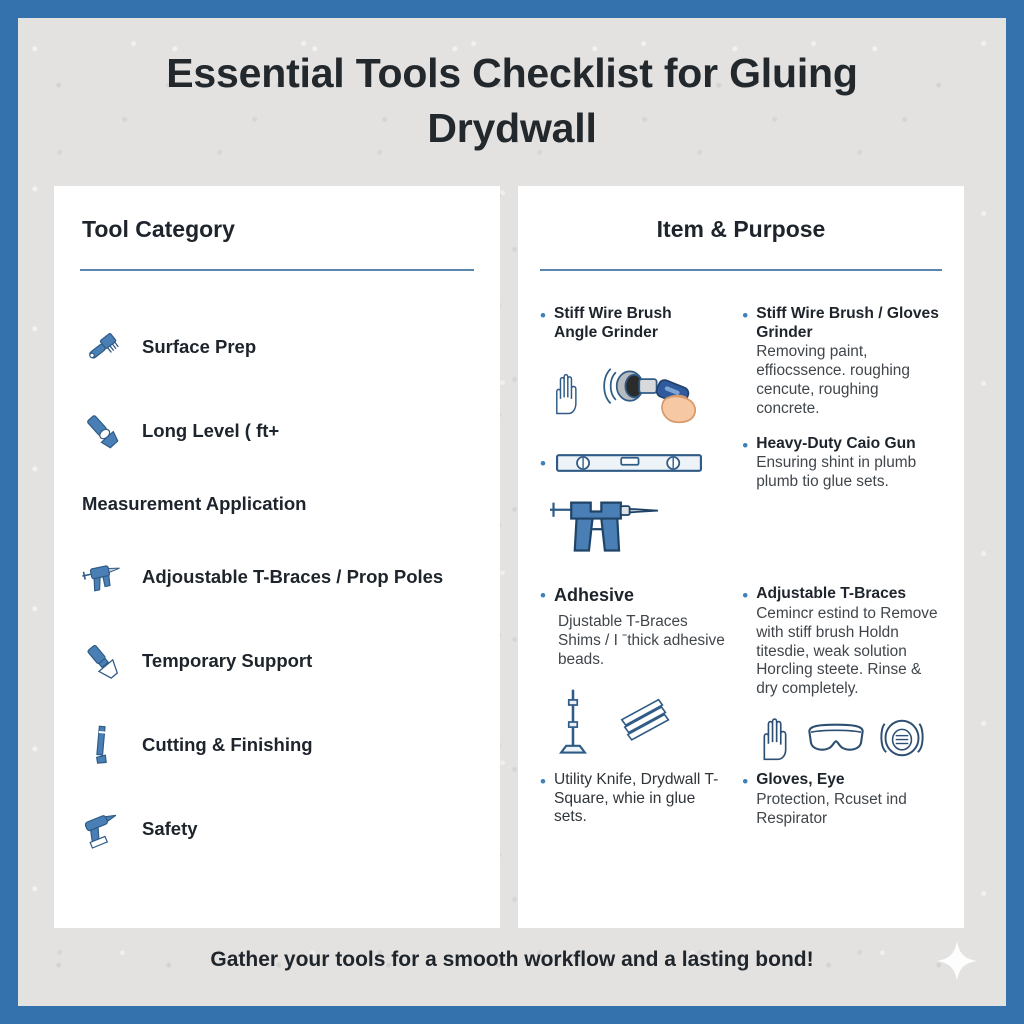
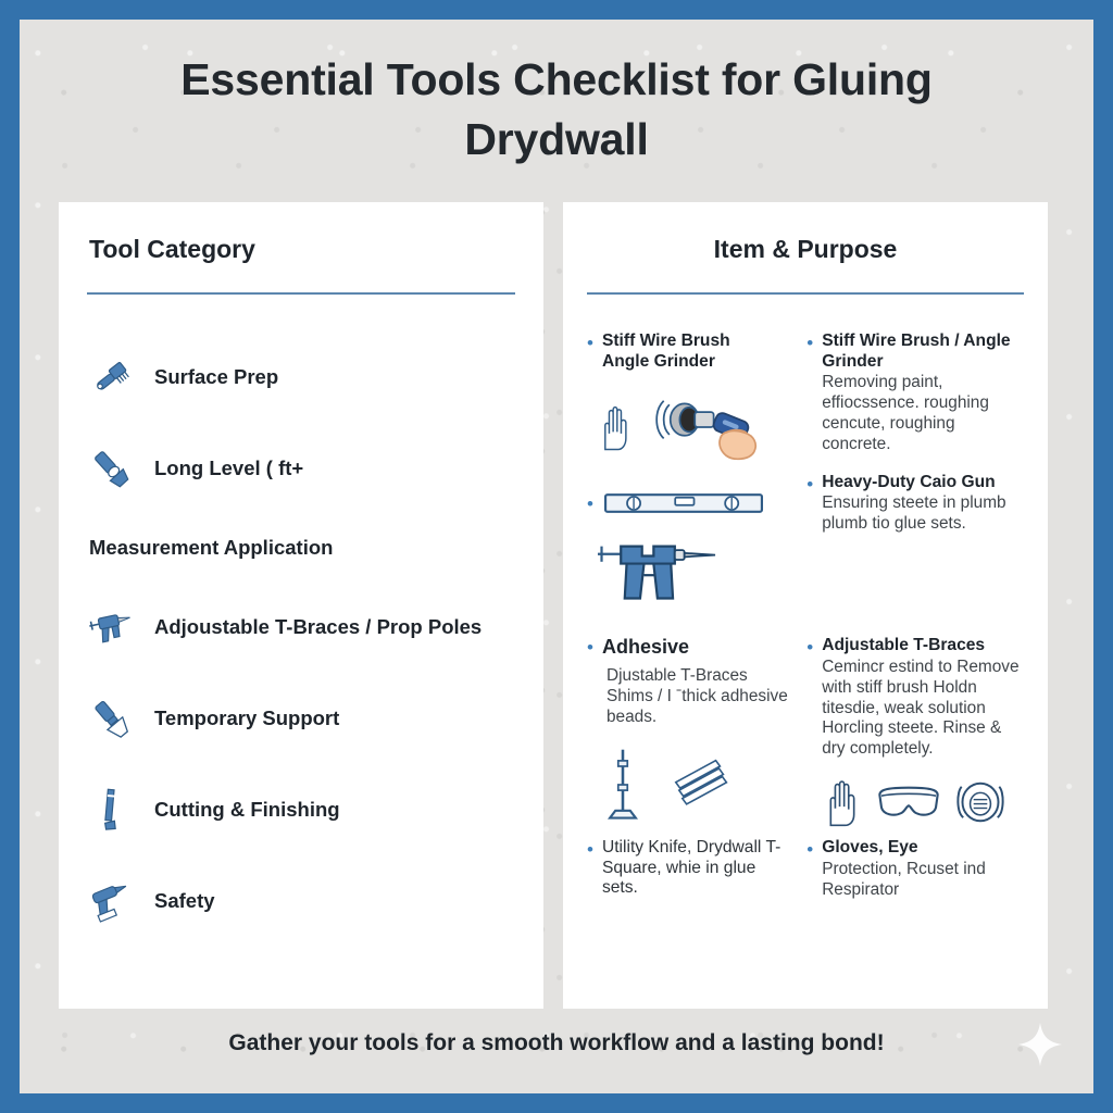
  Essential Tools Checklist for Gluing Drydwall
  Tool Category
  Surface Prep
  Long Level ( ft+
  Measurement Application
  Adjoustable T-Braces / Prop Poles
  Temporary Support
  Cutting & Finishing
  Safety
  Item & Purpose
  •
  Stiff Wire Brush
  Angle Grinder
  •
  •
- Stiff Wire Brush / Gloves Grinder
+ Stiff Wire Brush / Angle Grinder
  Removing paint, effiocssence. roughing cencute, roughing concrete.
  •
  Heavy-Duty Caio Gun
- Ensuring shint in plumb plumb tio glue sets.
+ Ensuring steete in plumb plumb tio glue sets.
  •
  Adhesive
  Djustable T-Braces Shims / I ˉthick adhesive beads.
  •
  Adjustable T-Braces
  Cemincr estind to Remove with stiff brush Holdn titesdie, weak solution Horcling steete. Rinse & dry completely.
  •
  Utility Knife, Drydwall T-Square, whie in glue sets.
  •
  Gloves, Eye
  Protection, Rcuset ind Respirator
  Gather your tools for a smooth workflow and a lasting bond!
